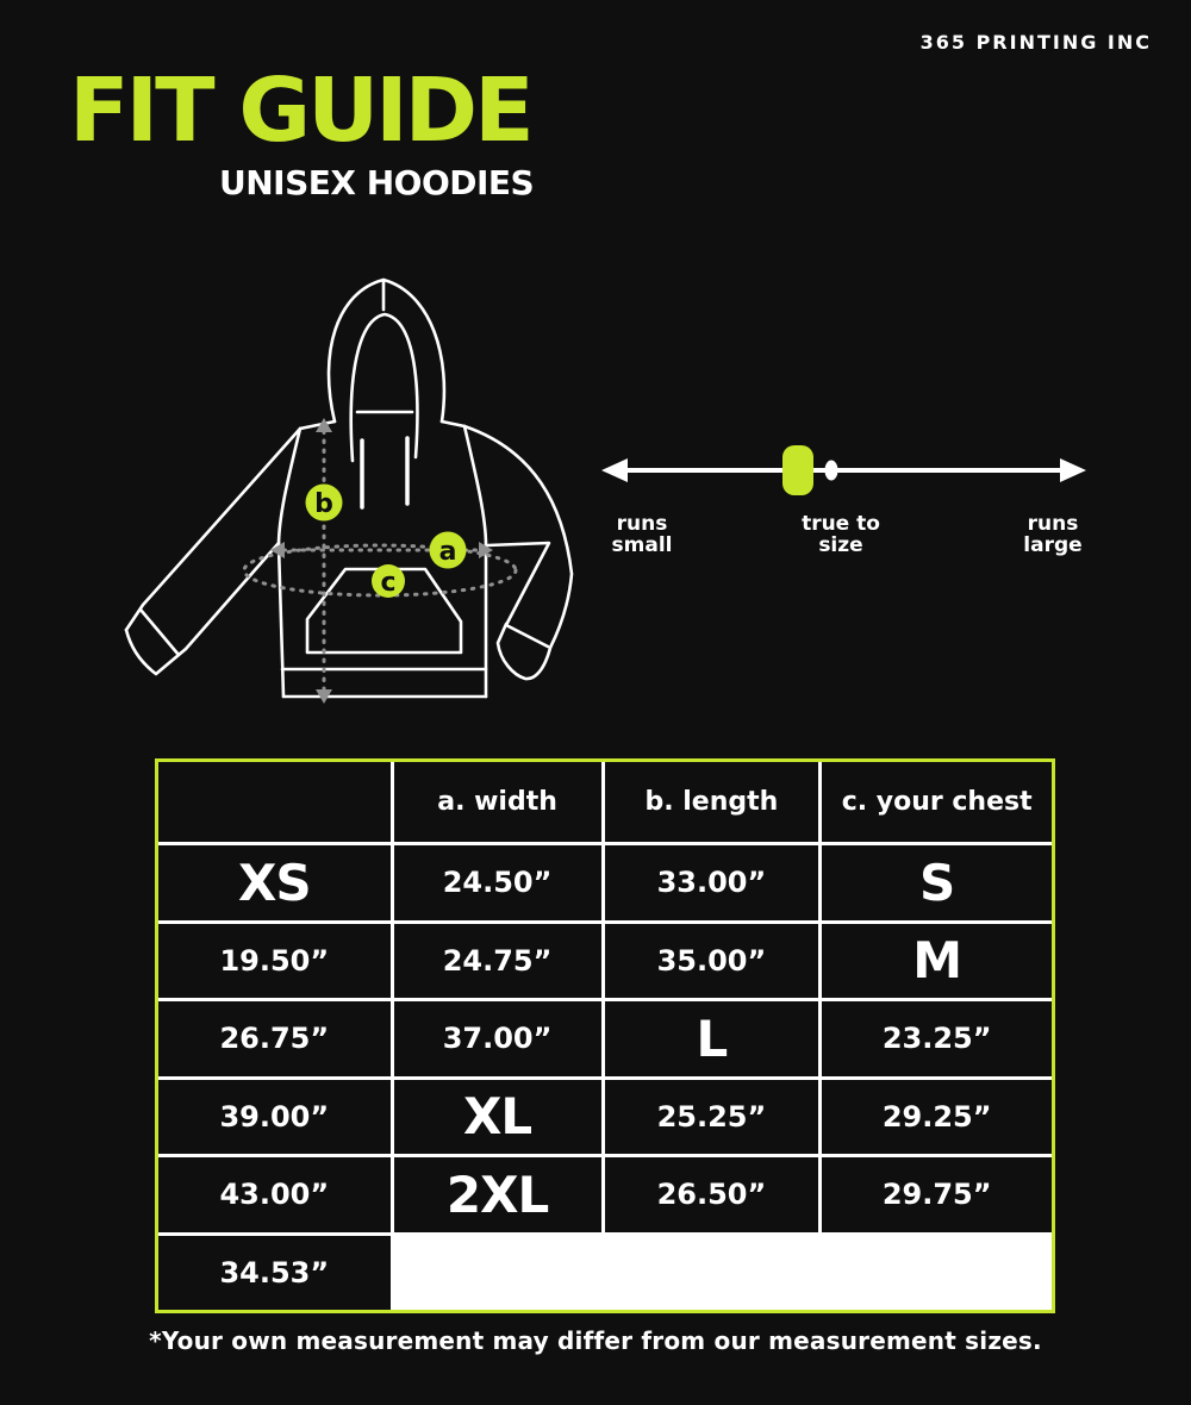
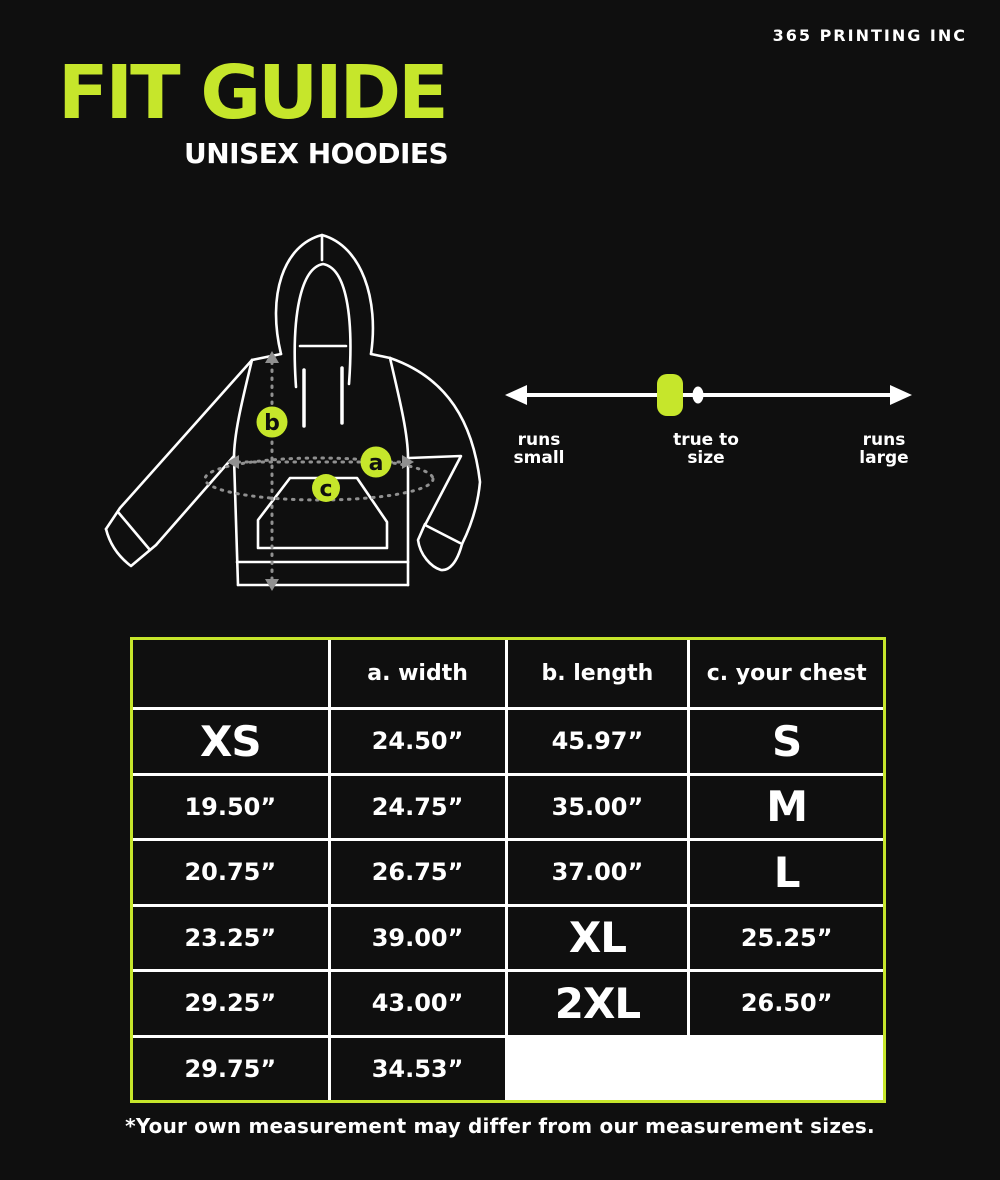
  365 PRINTING INC
  FIT GUIDE
  UNISEX HOODIES
  b
  a
  c
  runs
  small
  true to
  size
  runs
  large
  a. width
  b. length
  c. your chest
  XS
  24.50”
- 33.00”
+ 45.97”
  S
  19.50”
  24.75”
  35.00”
  M
+ 20.75”
  26.75”
  37.00”
  L
  23.25”
  39.00”
  XL
  25.25”
  29.25”
  43.00”
  2XL
  26.50”
  29.75”
  34.53”
  *Your own measurement may differ from our measurement sizes.
